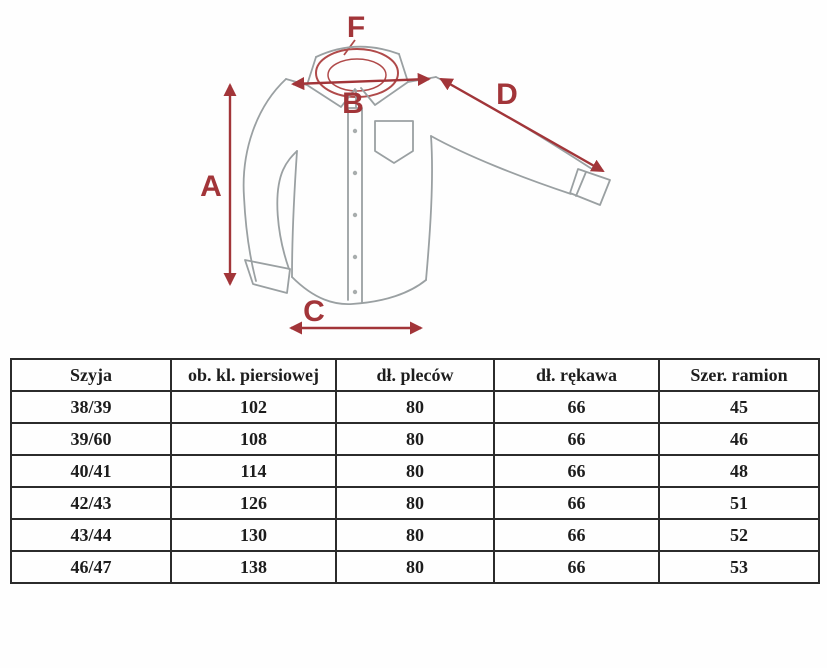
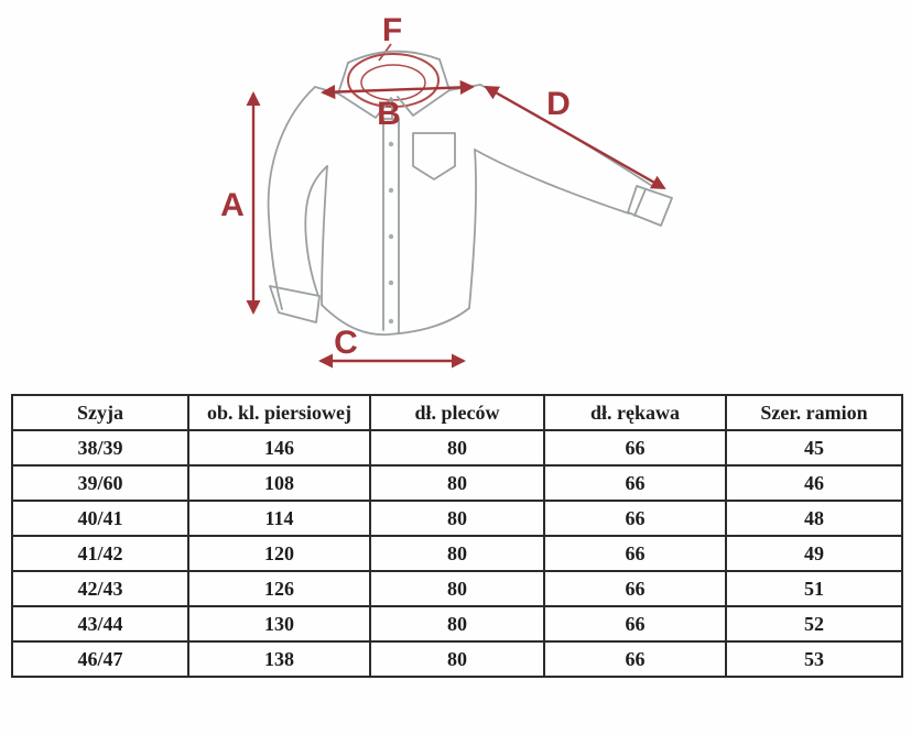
  A
  B
  C
  D
  F
  Szyja	ob. kl. piersiowej	dł. pleców	dł. rękawa	Szer. ramion
- 38/39	102	80	66	45
+ 38/39	146	80	66	45
  39/60	108	80	66	46
  40/41	114	80	66	48
+ 41/42	120	80	66	49
  42/43	126	80	66	51
  43/44	130	80	66	52
  46/47	138	80	66	53
